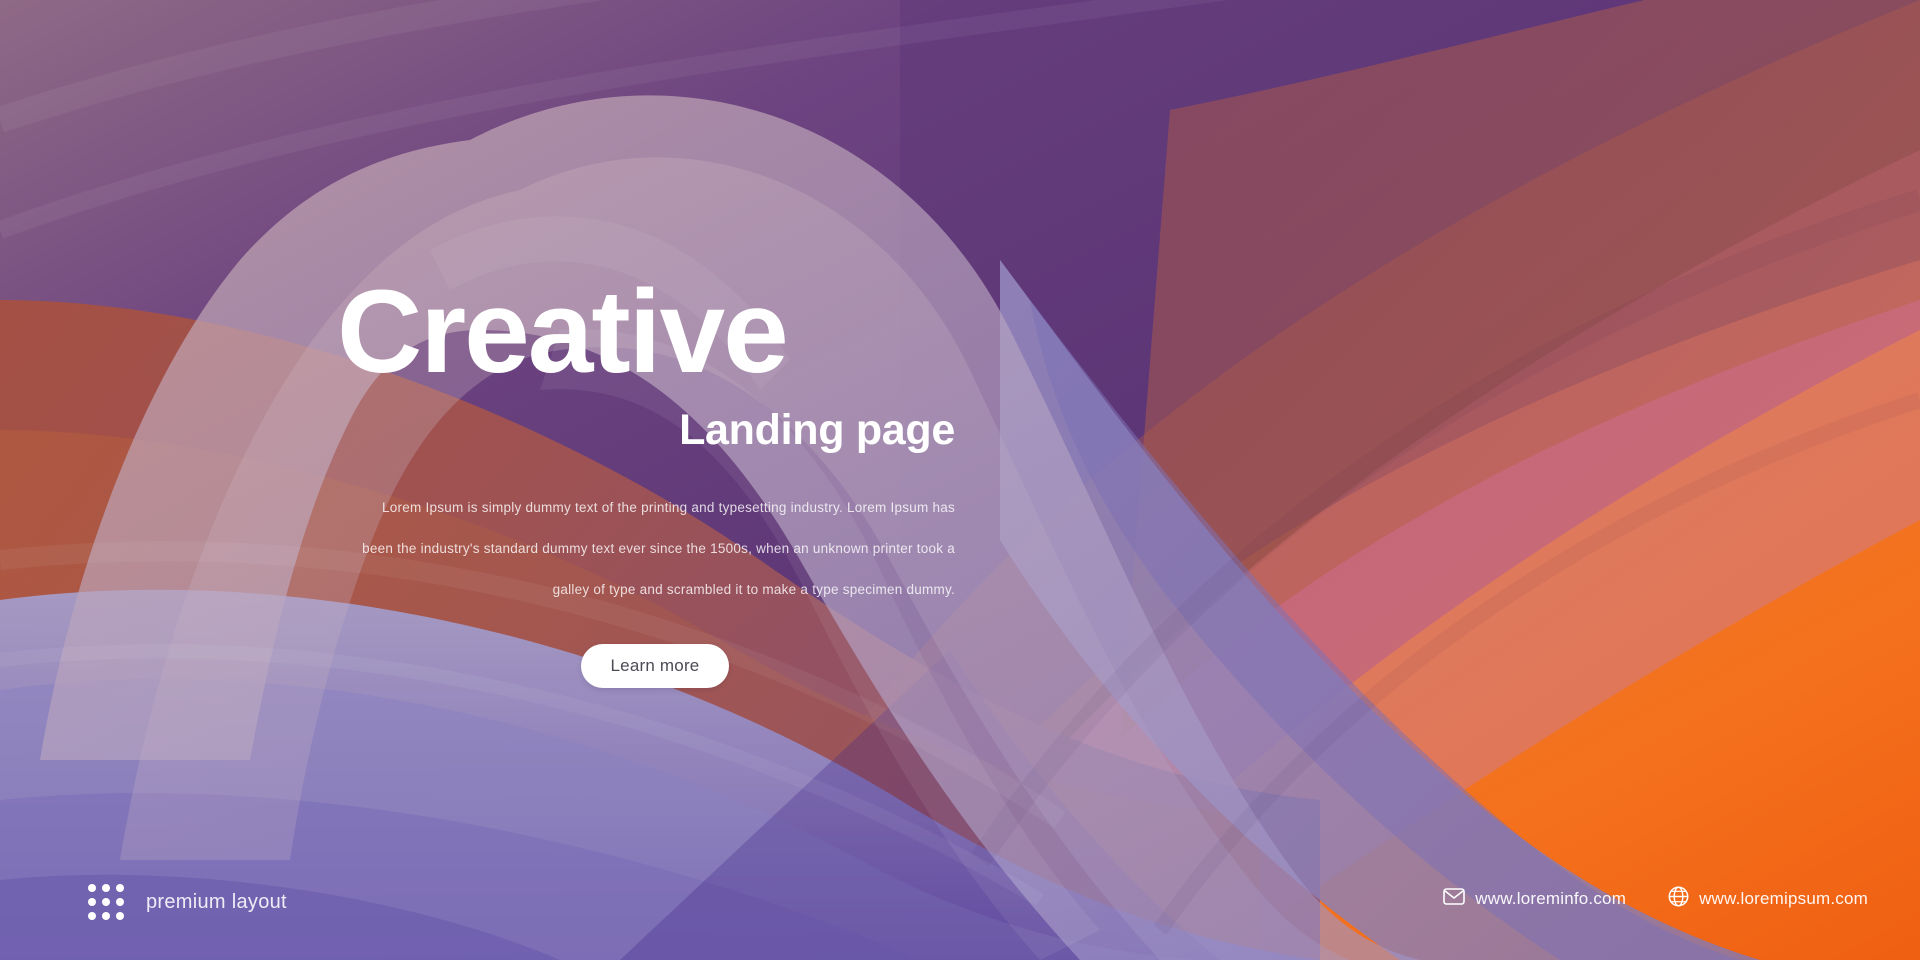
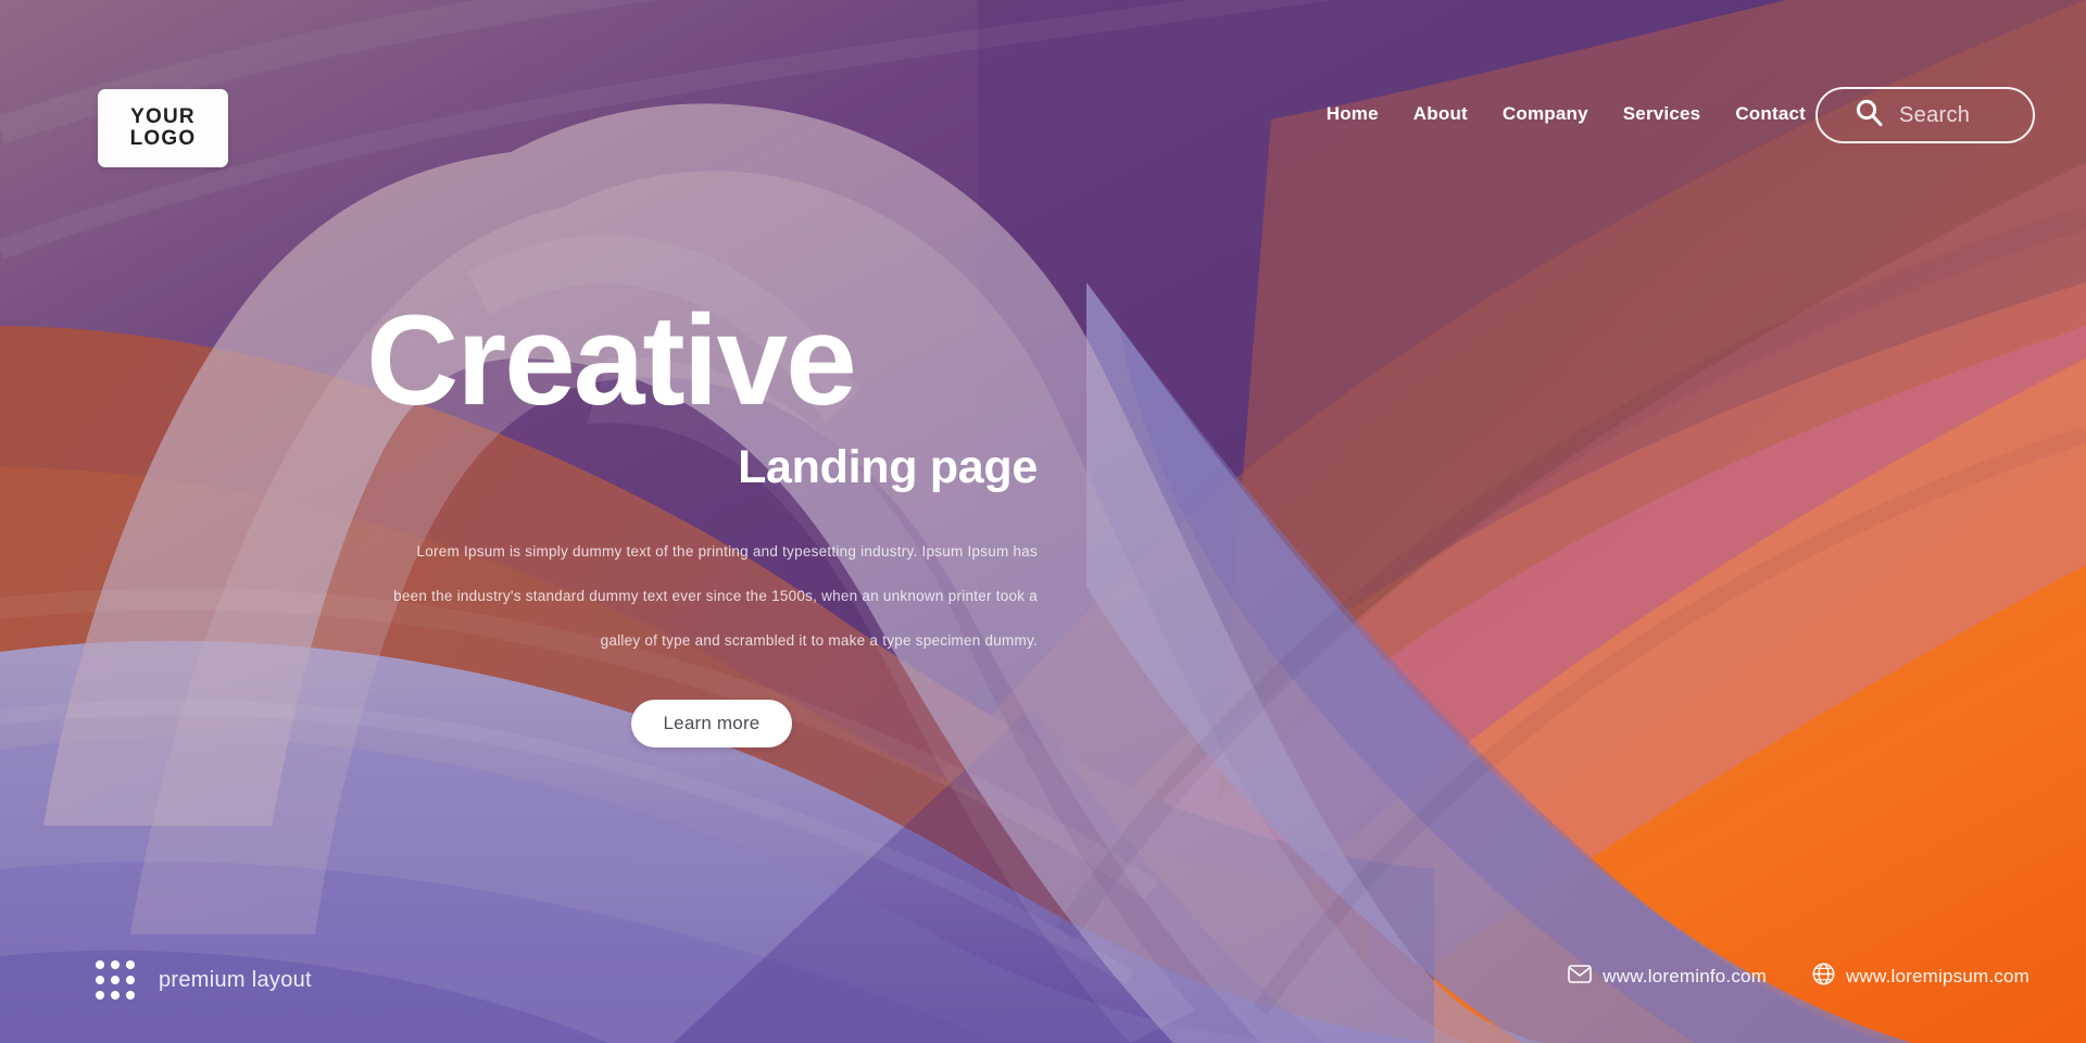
+ YOUR
+ LOGO
+ Home
+ About
+ Company
+ Services
+ Contact
+ Search
  Creative
  Landing page
- Lorem Ipsum is simply dummy text of the printing and typesetting industry. Lorem Ipsum has
+ Lorem Ipsum is simply dummy text of the printing and typesetting industry. Ipsum Ipsum has
  been the industry's standard dummy text ever since the 1500s, when an unknown printer took a
  galley of type and scrambled it to make a type specimen dummy.
  Learn more
  premium layout
  www.loreminfo.com
  www.loremipsum.com
